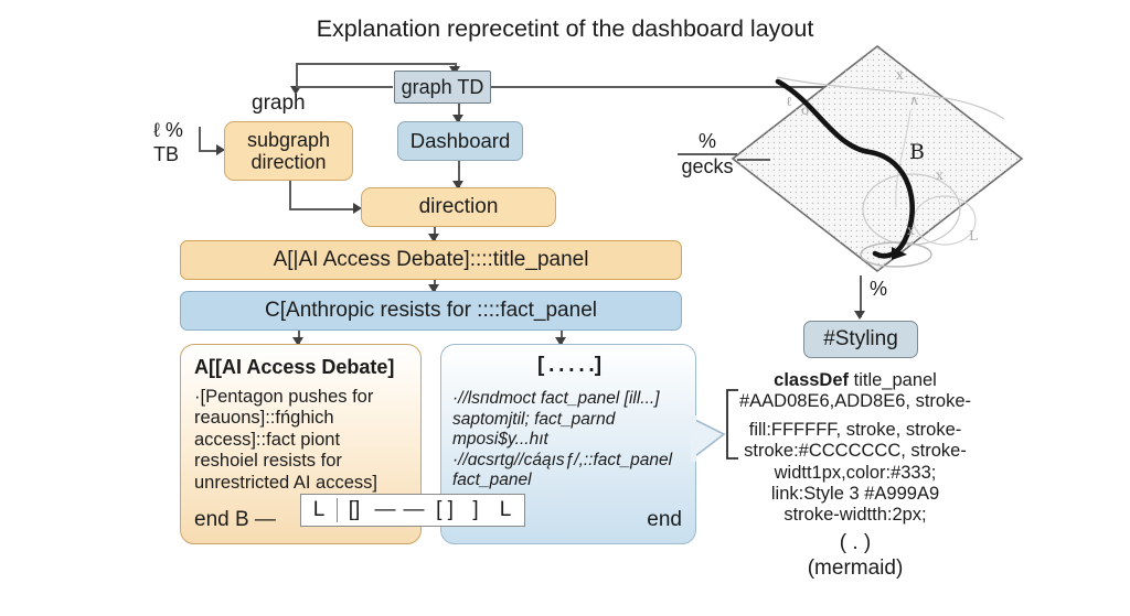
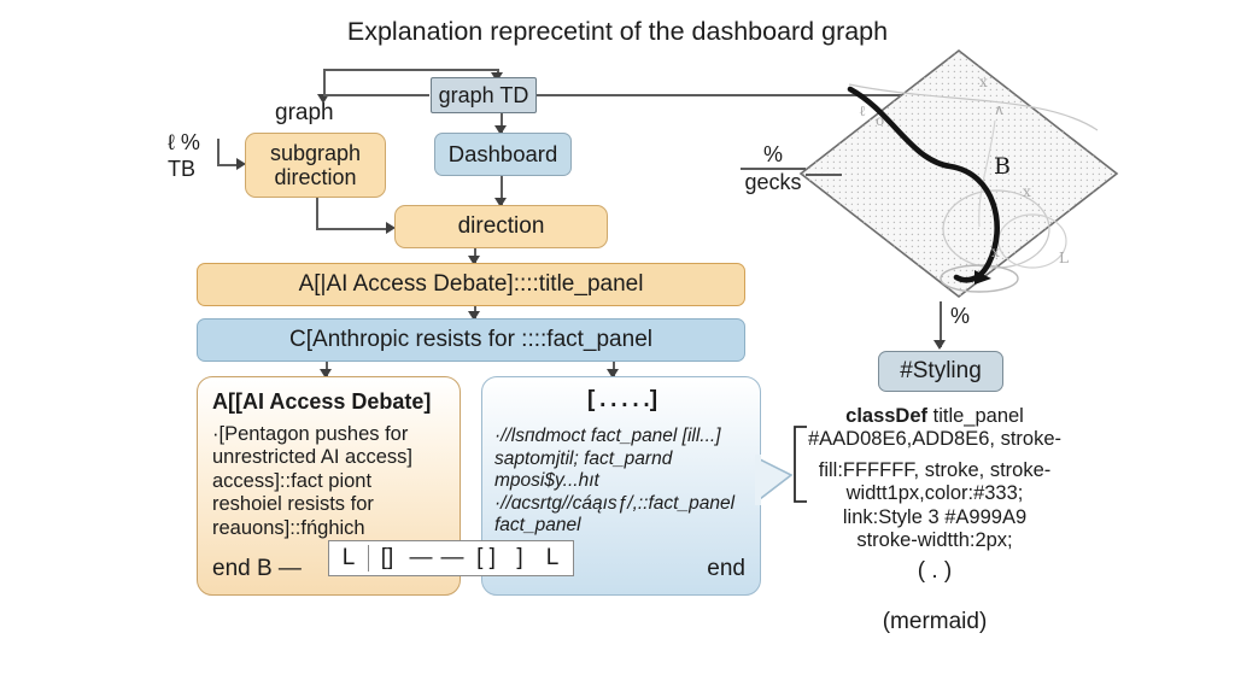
- Explanation reprecetint of the dashboard layout
+ Explanation reprecetint of the dashboard graph
  graph
  graph TD
  Dashboard
  ℓ %
  TB
  subgraph
  direction
  direction
  A[|AI Access Debate]::::title_panel
  C[Anthropic resists for ::::fact_panel
  A[[AI Access Debate]
  ·[Pentagon pushes for
- reauons]::fńghich
+ unrestricted AI access]
  access]::fact piont
  reshoiel resists for
- unrestricted AI access]
+ reauons]::fńghich
  end B —
  [ . . . . .]
  ·//lsпdтосt fact_panel [ill...]
  saptomјtil; fact_parnd
  mposi$у...hıt
  ·//ɑcsrtɡ//cáąısƒ/,::fact_panel
  fact_panel
  end
  L
  []
  —
  —
  [ ]
  ]
  L
  B
  х
  ∧
  ℓ
  о
  х
  х
  L
  %
  gecks
  %
  #Styling
  classDef title_panel
  #AAD08E6,ADD8E6, stroke-
  fill:FFFFFF, stroke, stroke-
- stroke:#CCCCCCC, stroke-
  widtt1px,color:#333;
  link:Style 3 #A999A9
  stroke-widtth:2px;
  ( . )
  (mermaid)
